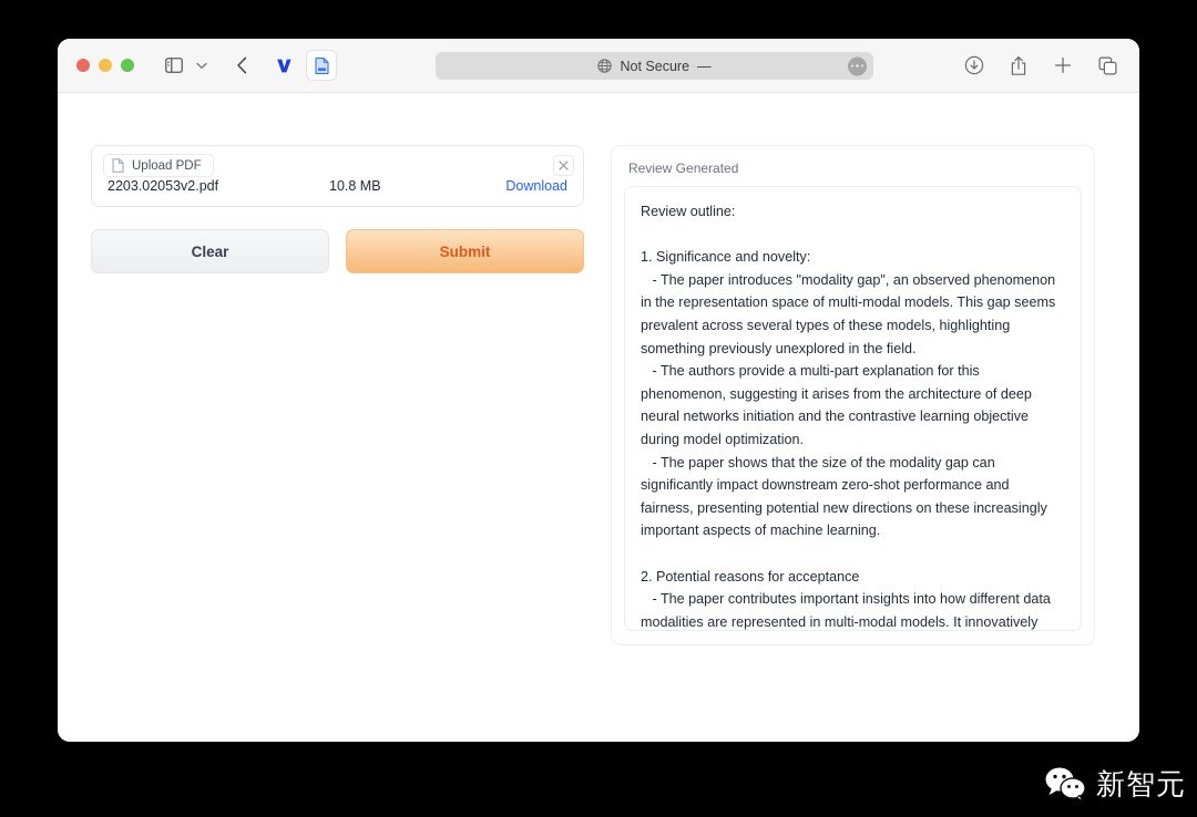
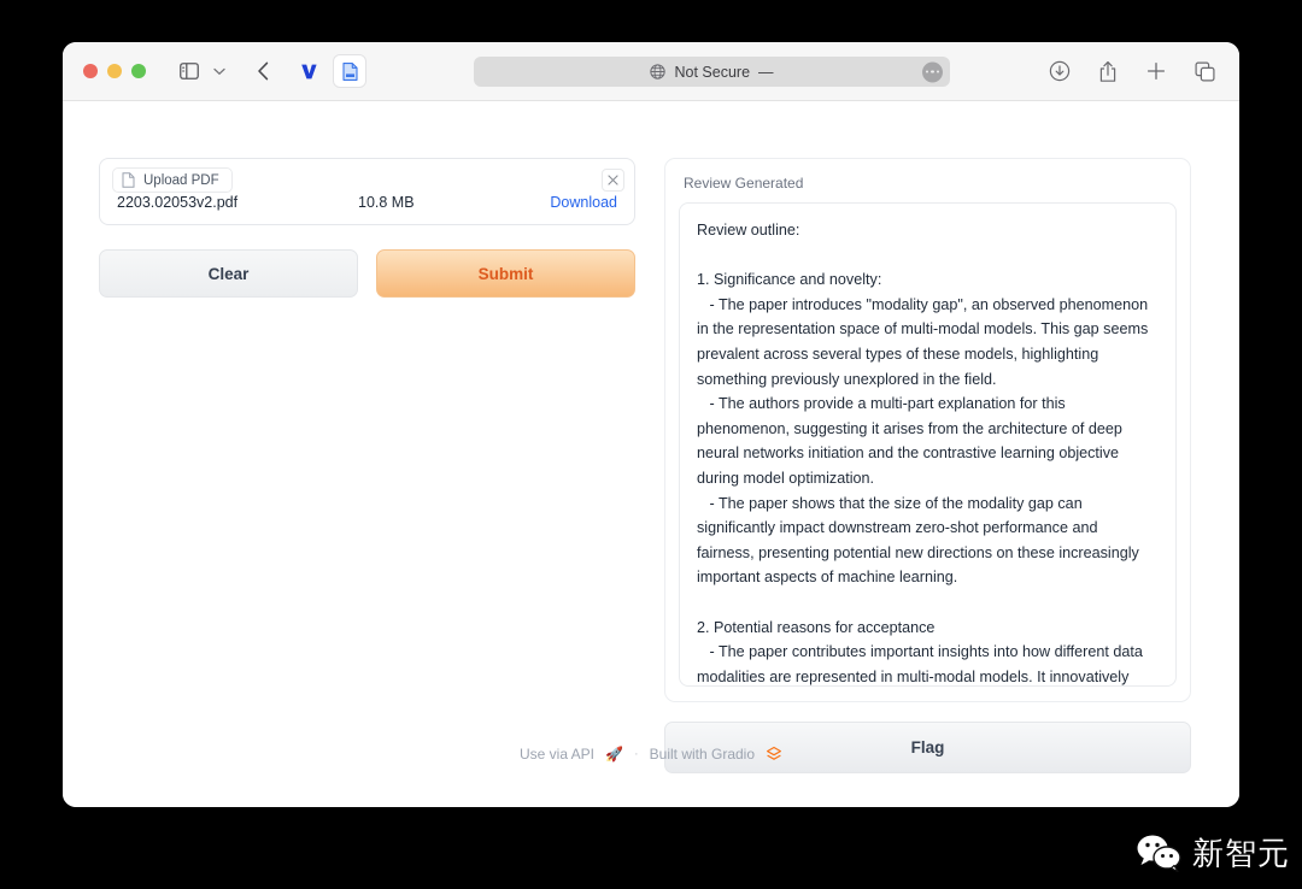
  Not Secure
  —
  Upload PDF
  2203.02053v2.pdf
  10.8 MB
  Download
  Clear
  Submit
  Review Generated
  Review outline:
  1. Significance and novelty:
  - The paper introduces "modality gap", an observed phenomenon in the representation space of multi-modal models. This gap seems prevalent across several types of these models, highlighting something previously unexplored in the field.
  - The authors provide a multi-part explanation for this phenomenon, suggesting it arises from the architecture of deep neural networks initiation and the contrastive learning objective during model optimization.
  - The paper shows that the size of the modality gap can significantly impact downstream zero-shot performance and fairness, presenting potential new directions on these increasingly important aspects of machine learning.
  2. Potential reasons for acceptance
+ Flag
+ Use via API
+ 🚀
+ ·
+ Built with Gradio
  新智元
